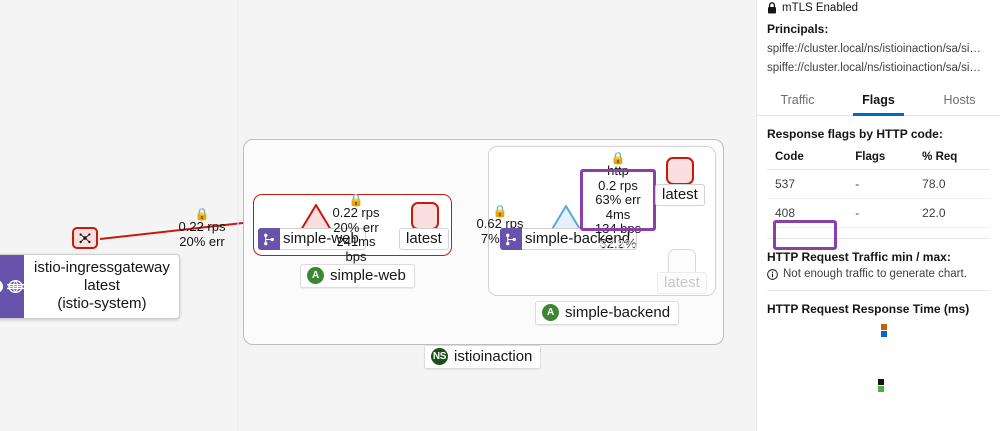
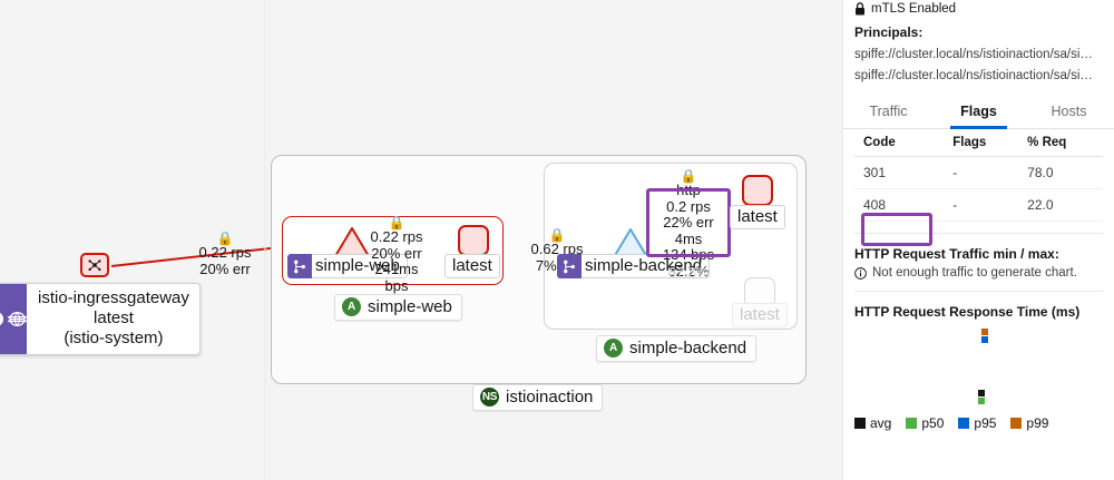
  istio-ingressgateway
  latest
  (istio-system)
  🔒
  0.22 rps
  20% err
  simple-web
  🔒
  0.22 rps
  20% err
  241ms
  bps
  latest
  A
  simple-web
  🔒
  0.62 rps
  simple-backend
  🔒
  http
  0.2 rps
- 63% err
+ 22% err
  4ms
  134 bps
  32.2%
  67.8%
  latest
  latest
  A
  simple-backend
  NS
  istioinaction
  mTLS Enabled
  Principals:
  spiffe://cluster.local/ns/istioinaction/sa/simpl
  spiffe://cluster.local/ns/istioinaction/sa/simpl
  Traffic
  Flags
  Hosts
- Response flags by HTTP code:
  Code	Flags	% Req
- 537	-	78.0
+ 301	-	78.0
  408	-	22.0
  HTTP Request Traffic min / max:
  Not enough traffic to generate chart.
  HTTP Request Response Time (ms)
+ avg
+ p50
+ p95
+ p99
